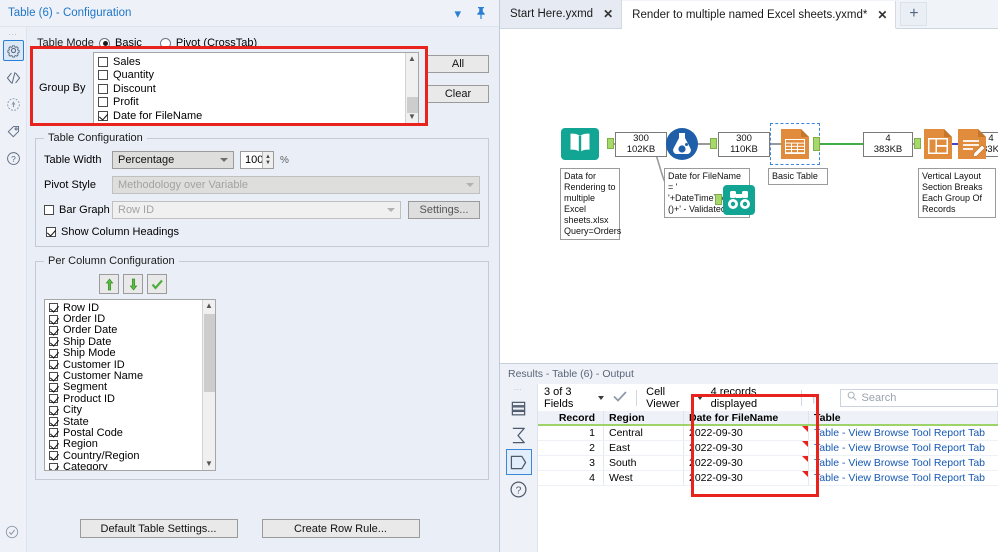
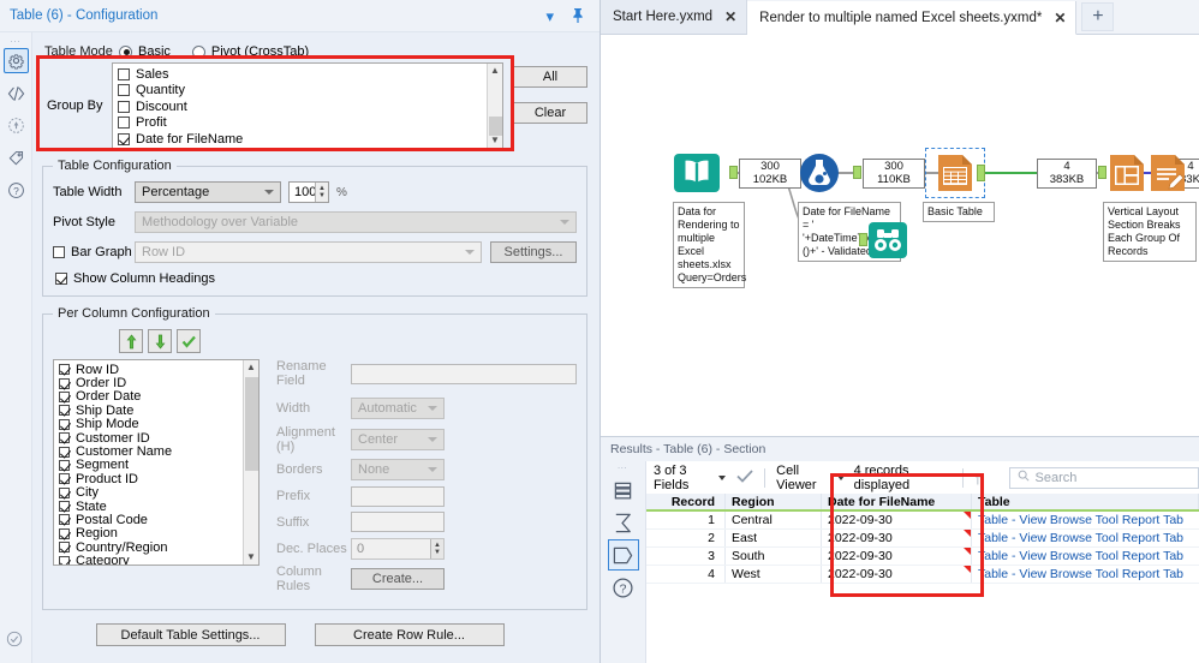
  Table (6) - Configuration
  ▾
  ⋯
  ?
  Table Mode
  Basic
  Pivot (CrossTab)
  Group By
  Sales
  Quantity
  Discount
  Profit
  Date for FileName
  ▲
  ▼
  All
  Clear
  Table Configuration
  Table Width
  Percentage
  100
  %
  Pivot Style
  Methodology over Variable
  Bar Graph
  Row ID
  Settings...
  Show Column Headings
  Per Column Configuration
  Row ID
  Order ID
  Order Date
  Ship Date
  Ship Mode
  Customer ID
  Customer Name
  Segment
  Product ID
  City
  State
  Postal Code
  Region
  Country/Region
  Category
  ▲
  ▼
+ Rename Field
+ Width
+ Automatic
+ Alignment (H)
+ Center
+ Borders
+ None
+ Prefix
+ Suffix
+ Dec. Places
+ 0
+ Column Rules
+ Create...
  Default Table Settings...
  Create Row Rule...
  Start Here.yxmd
  ✕
  Render to multiple named Excel sheets.yxmd*
  ✕
  +
  300
  102KB
  Data for
  Rendering to
  multiple Excel
  sheets.xlsx
  Query=Orders
  300
  110KB
  Date for FileName
  = '
  ()+' - Validate
  4
  383KB
  Basic Table
  4
  Vertical Layout
  Section Breaks
  Each Group Of
  Records
- Results - Table (6) - Output
+ Results - Table (6) - Section
  ⋯
  ?
  3 of 3 Fields
  Cell Viewer
  4 records displayed
  ↑
  Search
  Record
  Region
  Date for FileName
  Table
  1
  Central
  2022-09-30
  Table - View Browse Tool Report Tab
  2
  East
  2022-09-30
  Table - View Browse Tool Report Tab
  3
  South
  2022-09-30
  Table - View Browse Tool Report Tab
  4
  West
  2022-09-30
  Table - View Browse Tool Report Tab
